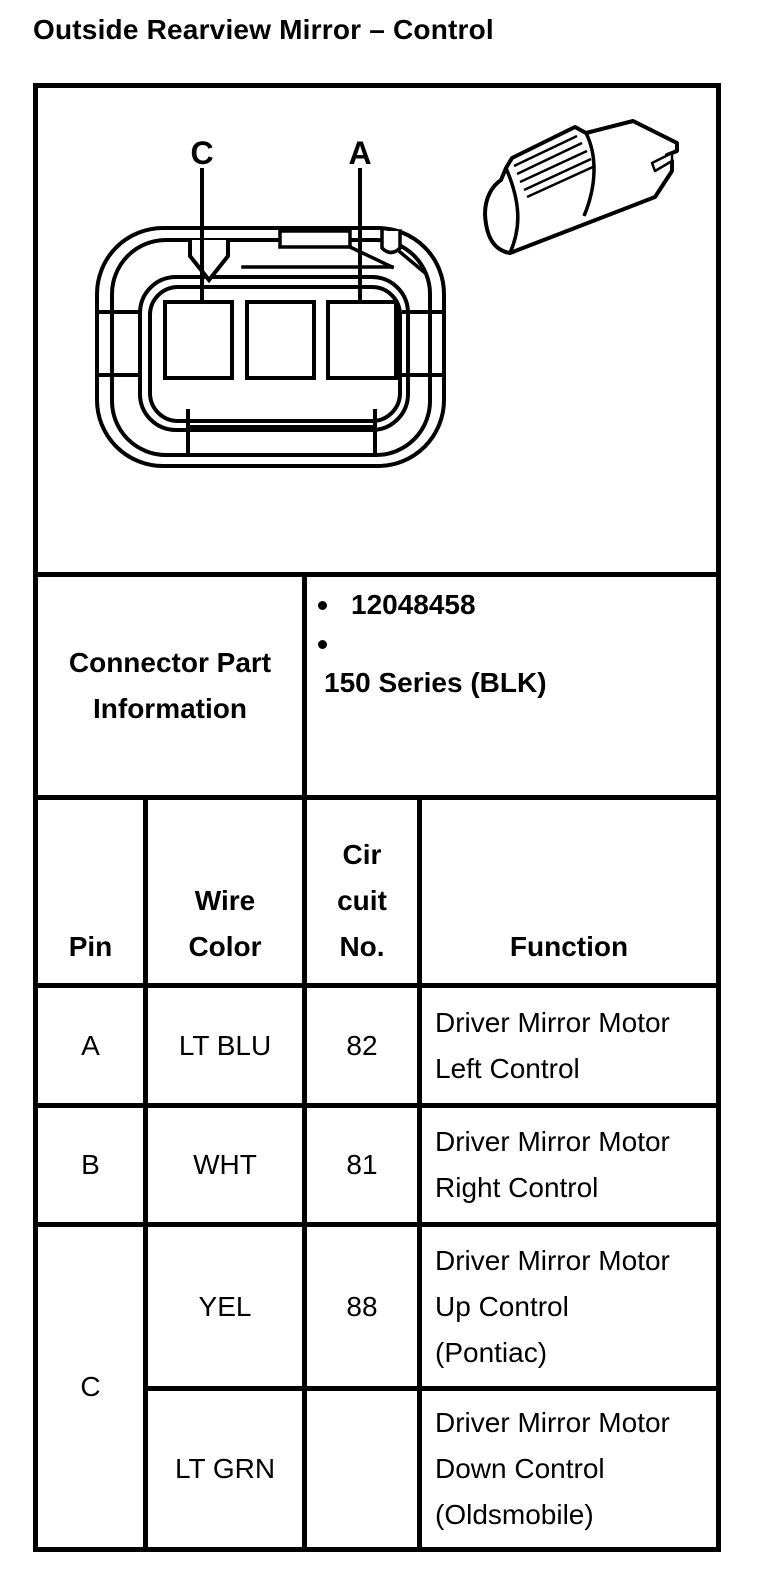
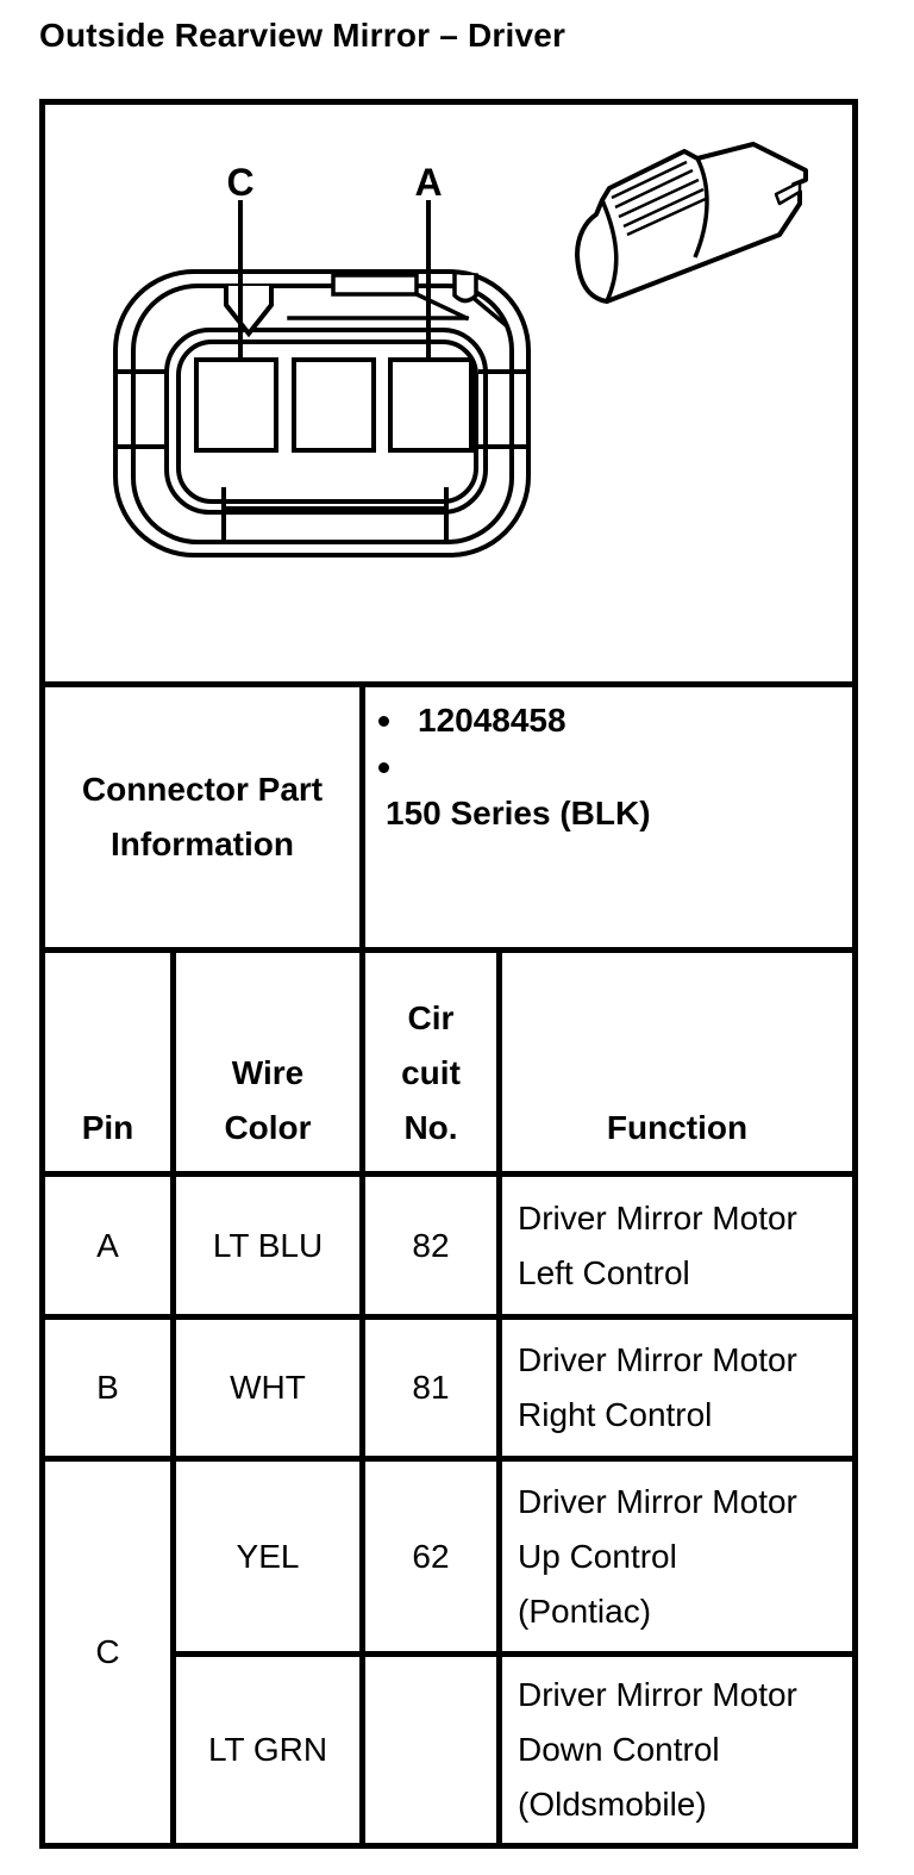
- Outside Rearview Mirror – Control
+ Outside Rearview Mirror – Driver
  C
  A
  Connector Part
  Information
  12048458
  150 Series (BLK)
  Pin
  Wire
  Color
  Cir
  cuit
  No.
  Function
  A
  LT BLU
  82
  Driver Mirror Motor
  Left Control
  B
  WHT
  81
  Driver Mirror Motor
  Right Control
  C
  YEL
- 88
+ 62
  Driver Mirror Motor
  Up Control
  (Pontiac)
  LT GRN
  Driver Mirror Motor
  Down Control
  (Oldsmobile)
